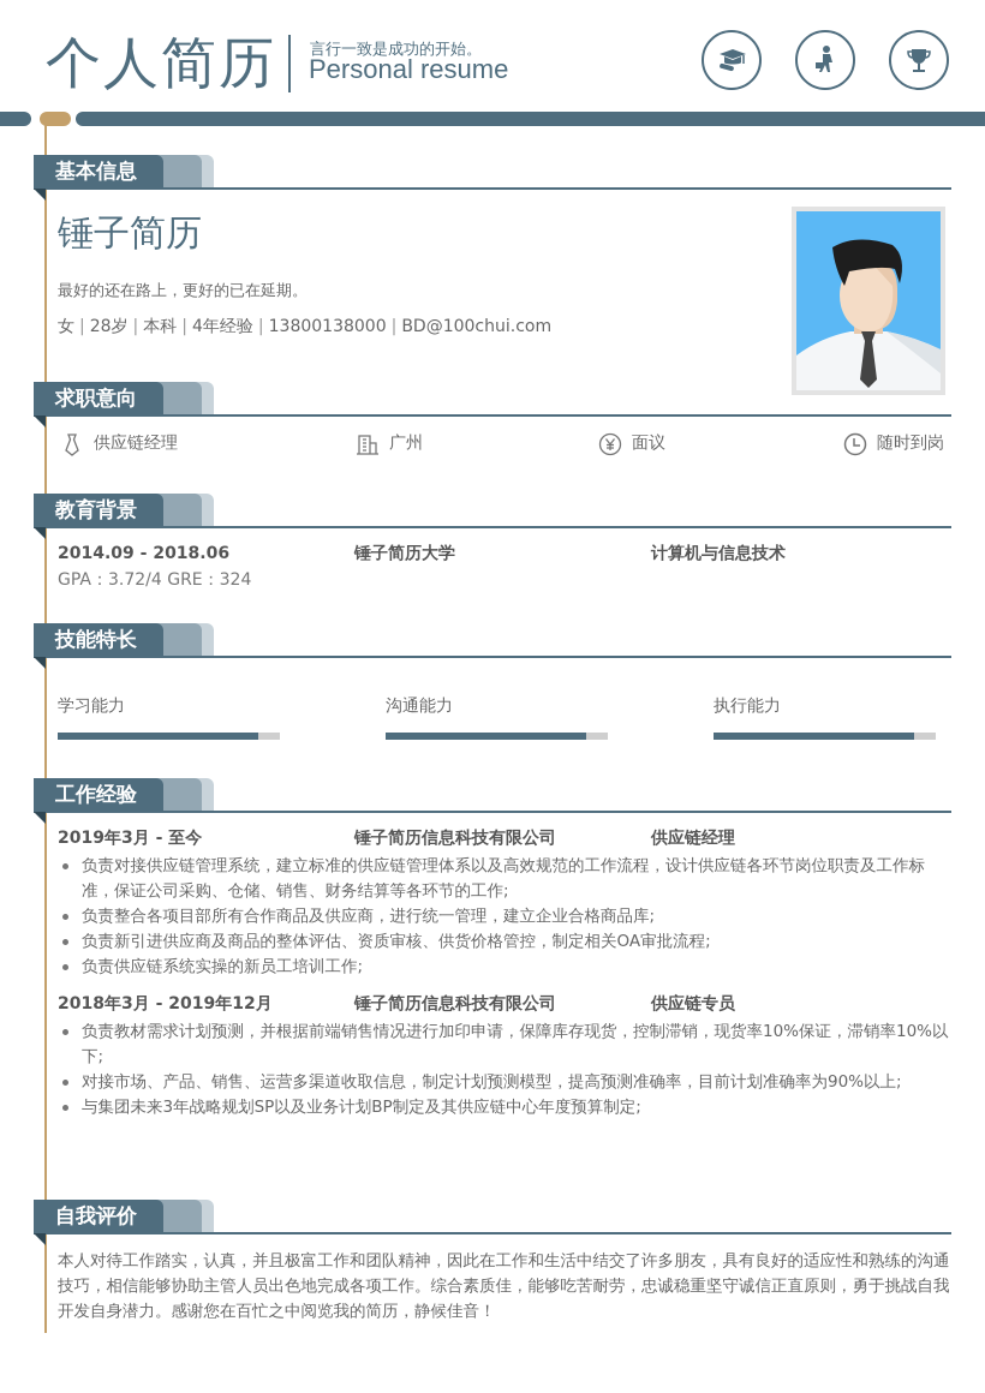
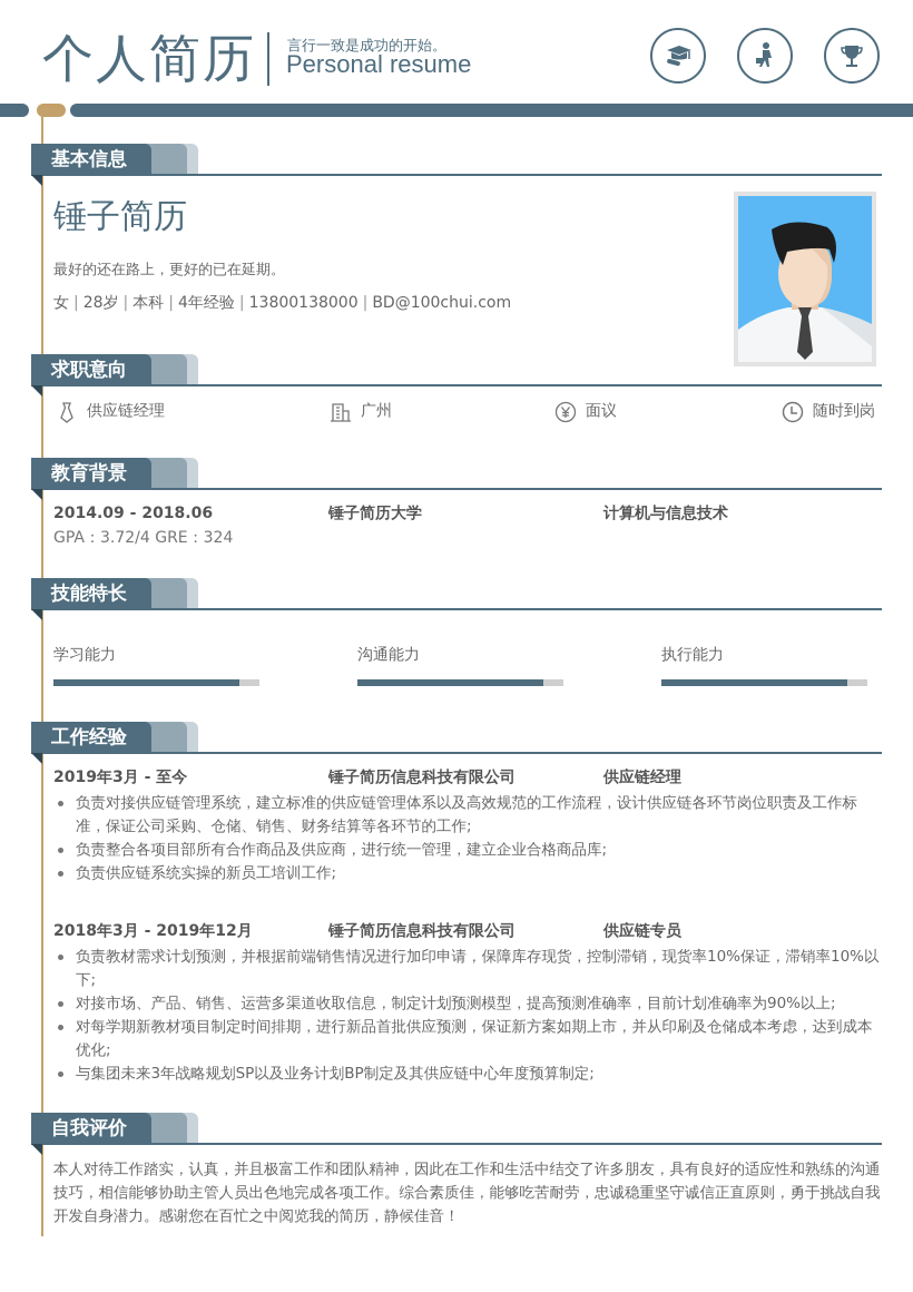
  个人简历
  言行一致是成功的开始。
  Personal resume
  基本信息
  锤子简历
  最好的还在路上，更好的已在延期。
  女 | 28岁 | 本科 | 4年经验 | 13800138000 | BD@100chui.com
  求职意向
  供应链经理
  广州
  面议
  随时到岗
  教育背景
  2014.09 - 2018.06
  锤子简历大学
  计算机与信息技术
  GPA：3.72/4 GRE：324
  技能特长
  学习能力
  沟通能力
  执行能力
  工作经验
  2019年3月 - 至今
  锤子简历信息科技有限公司
  供应链经理
  负责对接供应链管理系统，建立标准的供应链管理体系以及高效规范的工作流程，设计供应链各环节岗位职责及工作标准，保证公司采购、仓储、销售、财务结算等各环节的工作;
  负责整合各项目部所有合作商品及供应商，进行统一管理，建立企业合格商品库;
- 负责新引进供应商及商品的整体评估、资质审核、供货价格管控，制定相关OA审批流程;
  负责供应链系统实操的新员工培训工作;
  2018年3月 - 2019年12月
  锤子简历信息科技有限公司
  供应链专员
  负责教材需求计划预测，并根据前端销售情况进行加印申请，保障库存现货，控制滞销，现货率10%保证，滞销率10%以下;
  对接市场、产品、销售、运营多渠道收取信息，制定计划预测模型，提高预测准确率，目前计划准确率为90%以上;
+ 对每学期新教材项目制定时间排期，进行新品首批供应预测，保证新方案如期上市，并从印刷及仓储成本考虑，达到成本优化;
  与集团未来3年战略规划SP以及业务计划BP制定及其供应链中心年度预算制定;
  自我评价
  本人对待工作踏实，认真，并且极富工作和团队精神，因此在工作和生活中结交了许多朋友，具有良好的适应性和熟练的沟通技巧，相信能够协助主管人员出色地完成各项工作。综合素质佳，能够吃苦耐劳，忠诚稳重坚守诚信正直原则，勇于挑战自我开发自身潜力。感谢您在百忙之中阅览我的简历，静候佳音！
